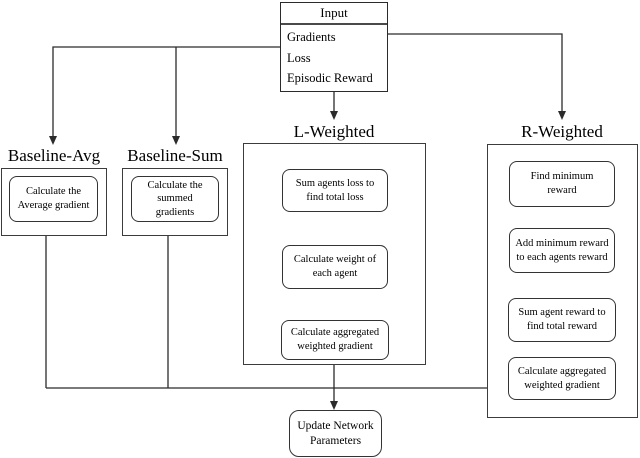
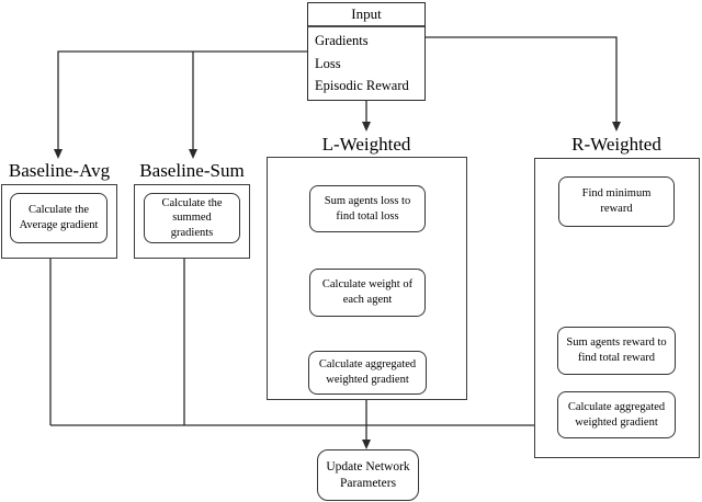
  Input
  Gradients
  Loss
  Episodic Reward
  Baseline-Avg
  Baseline-Sum
  L-Weighted
  R-Weighted
  Calculate the Average gradient
  Calculate the summed gradients
  Sum agents loss to find total loss
  Calculate weight of each agent
  Calculate aggregated weighted gradient
  Find minimum reward
- Add minimum reward to each agents reward
- Sum agent reward to find total reward
+ Sum agents reward to find total reward
  Calculate aggregated weighted gradient
  Update Network Parameters
